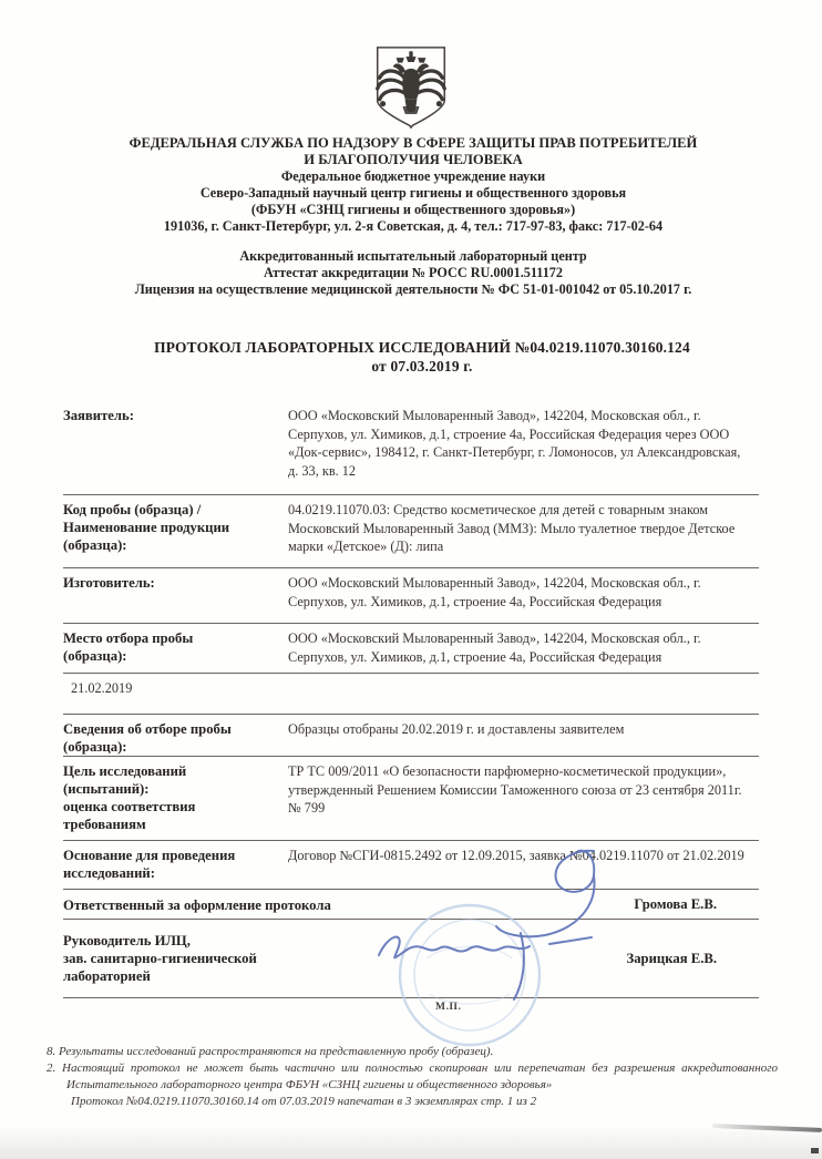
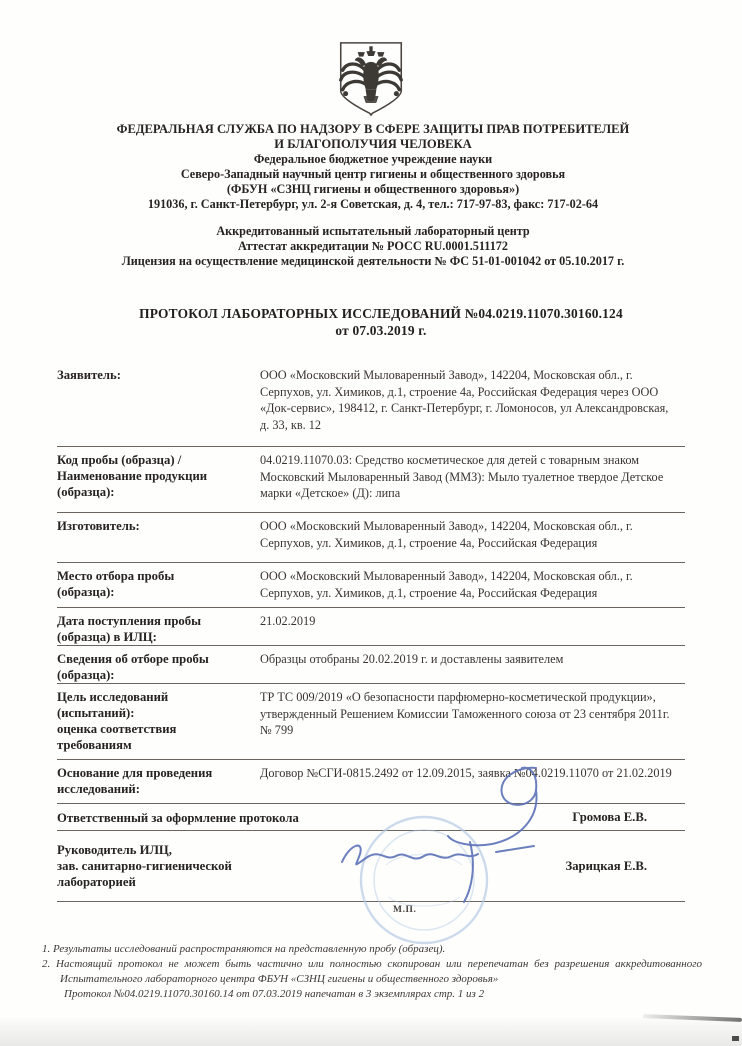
  ФЕДЕРАЛЬНАЯ СЛУЖБА ПО НАДЗОРУ В СФЕРЕ ЗАЩИТЫ ПРАВ ПОТРЕБИТЕЛЕЙ
  И БЛАГОПОЛУЧИЯ ЧЕЛОВЕКА
  Федеральное бюджетное учреждение науки
  Северо-Западный научный центр гигиены и общественного здоровья
  (ФБУН «СЗНЦ гигиены и общественного здоровья»)
  191036, г. Санкт-Петербург, ул. 2-я Советская, д. 4, тел.: 717-97-83, факс: 717-02-64
  Аккредитованный испытательный лабораторный центр
  Аттестат аккредитации № РОСС RU.0001.511172
  Лицензия на осуществление медицинской деятельности № ФС 51-01-001042 от 05.10.2017 г.
  ПРОТОКОЛ ЛАБОРАТОРНЫХ ИССЛЕДОВАНИЙ №04.0219.11070.30160.124
  от 07.03.2019 г.
  Заявитель:
  ООО «Московский Мыловаренный Завод», 142204, Московская обл., г. Серпухов, ул. Химиков, д.1, строение 4а, Российская Федерация через ООО «Док-сервис», 198412, г. Санкт-Петербург, г. Ломоносов, ул Александровская, д. 33, кв. 12
  Код пробы (образца) /
  Наименование продукции
  (образца):
  04.0219.11070.03: Средство косметическое для детей с товарным знаком Московский Мыловаренный Завод (ММЗ): Мыло туалетное твердое Детское марки «Детское» (Д): липа
  Изготовитель:
  ООО «Московский Мыловаренный Завод», 142204, Московская обл., г. Серпухов, ул. Химиков, д.1, строение 4а, Российская Федерация
  Место отбора пробы
  (образца):
  ООО «Московский Мыловаренный Завод», 142204, Московская обл., г. Серпухов, ул. Химиков, д.1, строение 4а, Российская Федерация
+ Дата поступления пробы
+ (образца) в ИЛЦ:
  21.02.2019
  Сведения об отборе пробы
  (образца):
  Образцы отобраны 20.02.2019 г. и доставлены заявителем
  Цель исследований
  (испытаний):
  оценка соответствия
  требованиям
- ТР ТС 009/2011 «О безопасности парфюмерно-косметической продукции», утвержденный Решением Комиссии Таможенного союза от 23 сентября 2011г. № 799
+ ТР ТС 009/2019 «О безопасности парфюмерно-косметической продукции», утвержденный Решением Комиссии Таможенного союза от 23 сентября 2011г. № 799
  Основание для проведения
  исследований:
  Договор №СГИ-0815.2492 от 12.09.2015, заявка №04.0219.11070 от 21.02.2019
  Ответственный за оформление протокола
  Громова Е.В.
  Руководитель ИЛЦ,
  зав. санитарно-гигиенической
  лабораторией
  Зарицкая Е.В.
  М.П.
- 8. Результаты исследований распространяются на представленную пробу (образец).
+ 1. Результаты исследований распространяются на представленную пробу (образец).
  2. Настоящий протокол не может быть частично или полностью скопирован или перепечатан без разрешения аккредитованного Испытательного лабораторного центра ФБУН «СЗНЦ гигиены и общественного здоровья»
  Протокол №04.0219.11070.30160.14 от 07.03.2019 напечатан в 3 экземплярах стр. 1 из 2
